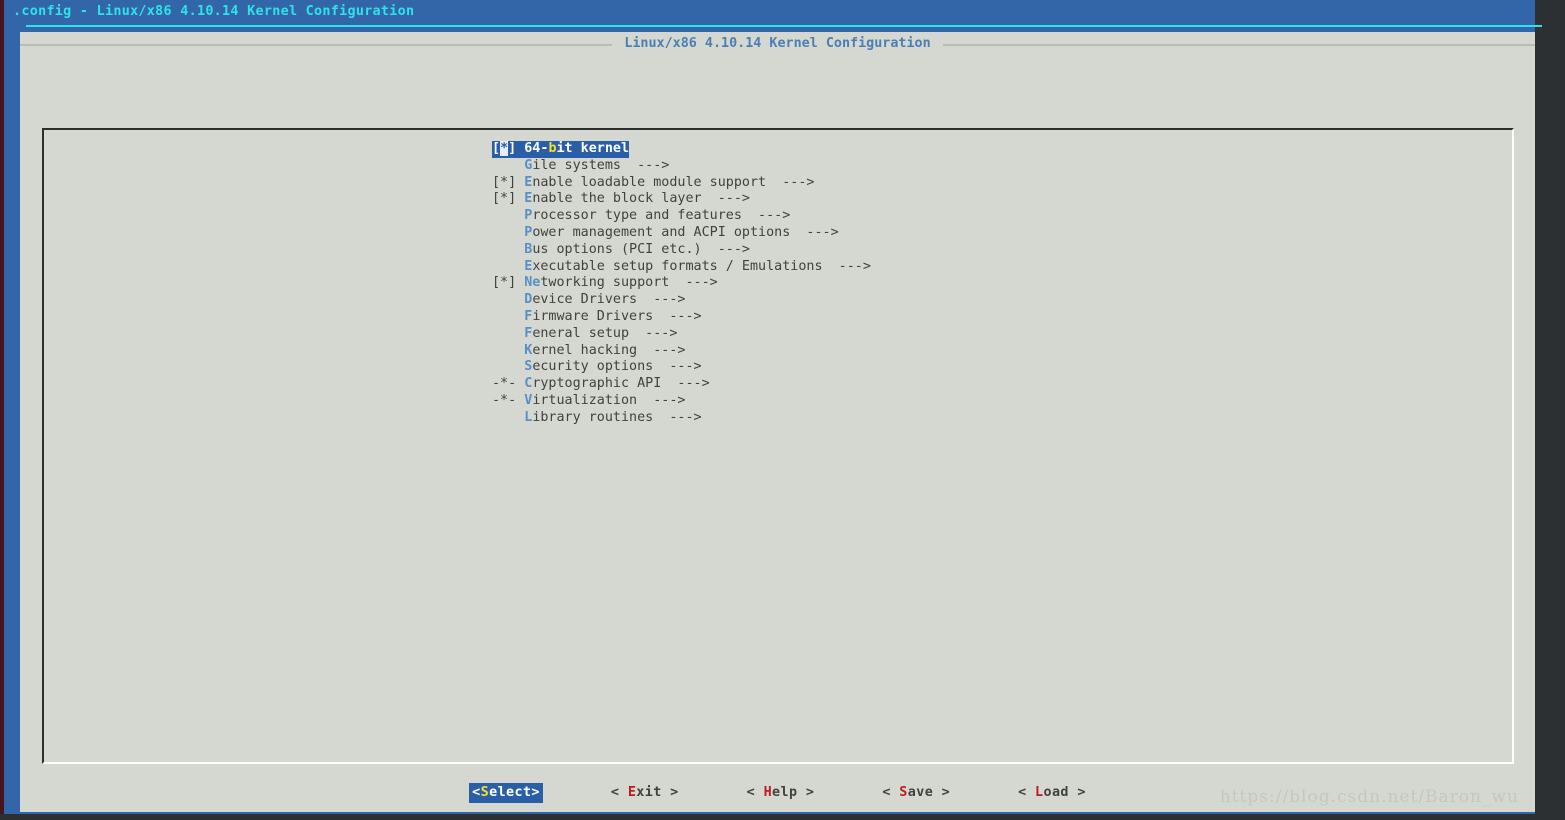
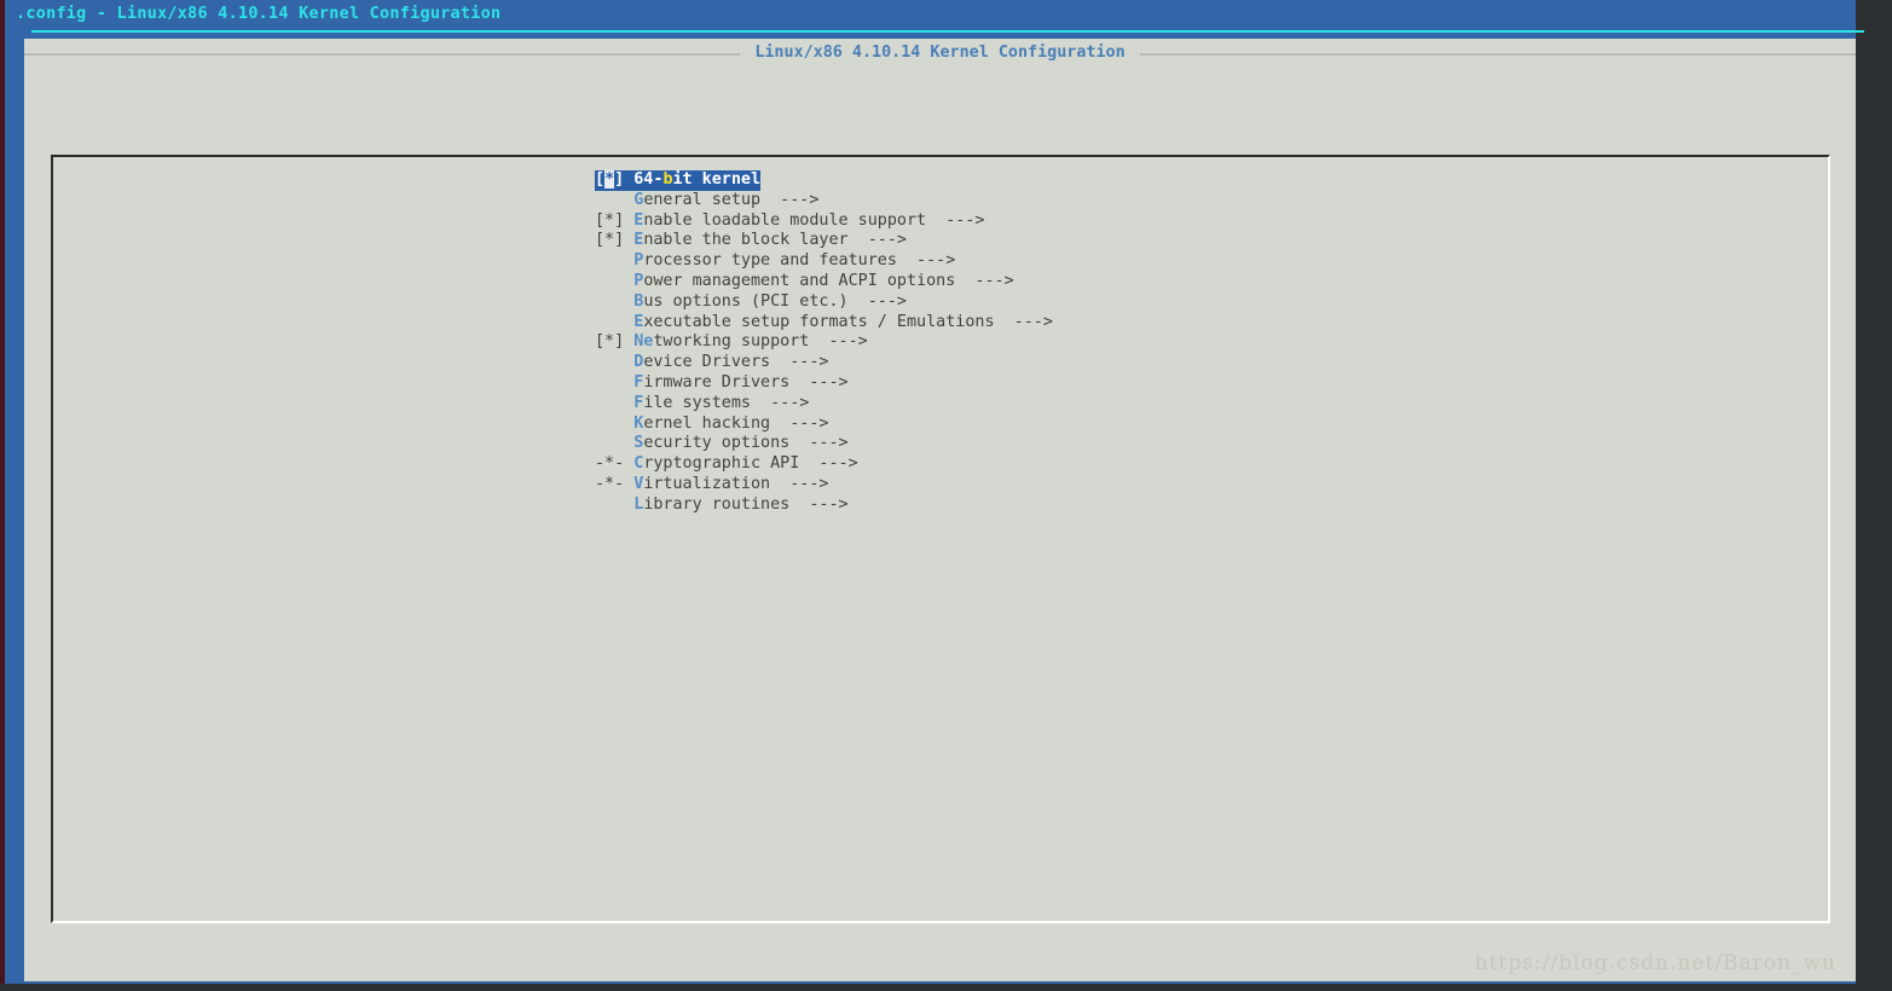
  .config - Linux/x86 4.10.14 Kernel Configuration
  Linux/x86 4.10.14 Kernel Configuration
  [*] 64-bit kernel
- Gile systems --->
+ General setup --->
  [*] Enable loadable module support --->
  [*] Enable the block layer --->
  Processor type and features --->
  Power management and ACPI options --->
  Bus options (PCI etc.) --->
  Executable setup formats / Emulations --->
  [*] Networking support --->
  Device Drivers --->
  Firmware Drivers --->
- Feneral setup --->
+ File systems --->
  Kernel hacking --->
  Security options --->
  -*- Cryptographic API --->
  -*- Virtualization --->
  Library routines --->
- <Select>
- < Exit >
- < Help >
- < Save >
- < Load >
